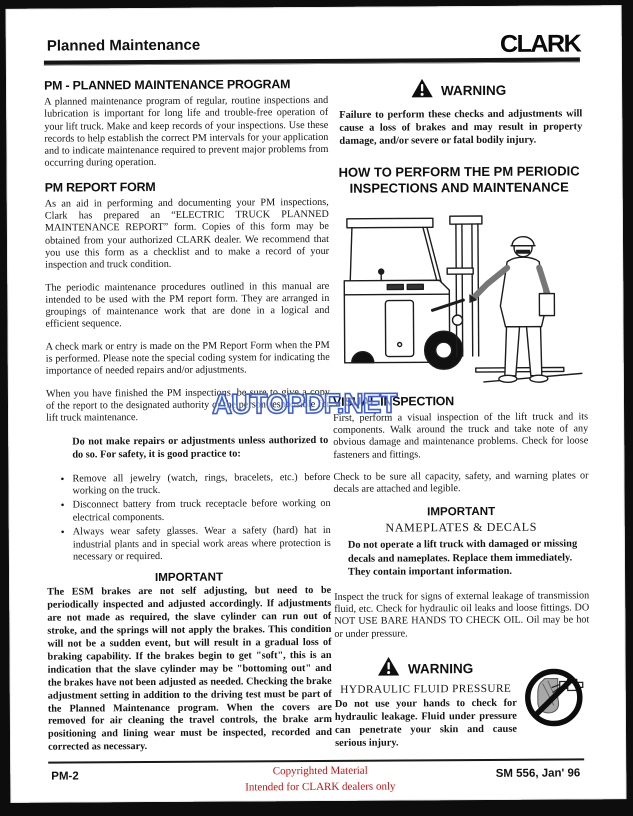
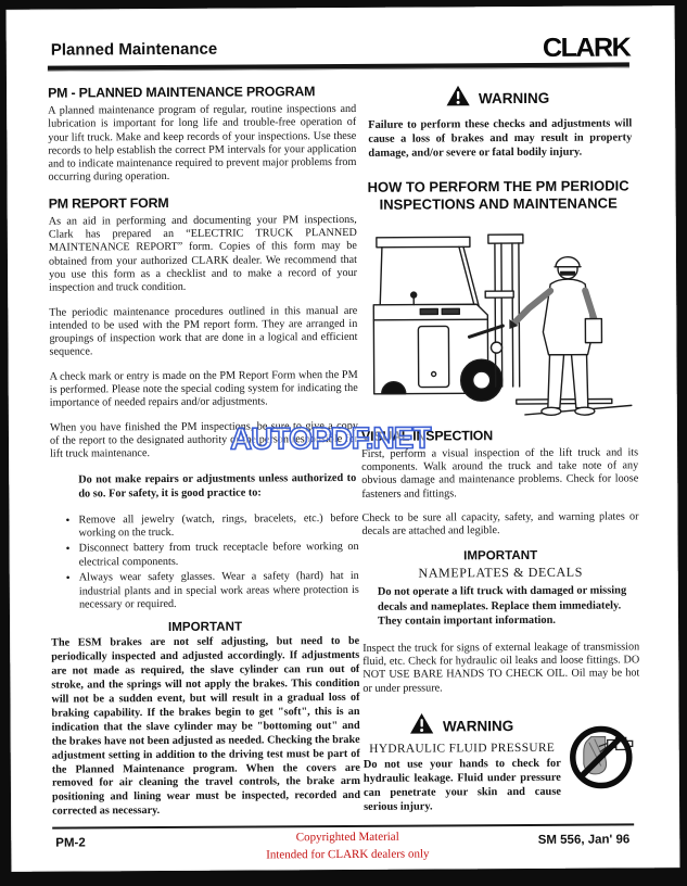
  Planned Maintenance
  CLARK
  PM - PLANNED MAINTENANCE PROGRAM
  A planned maintenance program of regular, routine inspections and lubrication is important for long life and trouble-free operation of your lift truck. Make and keep records of your inspections. Use these records to help establish the correct PM intervals for your application and to indicate maintenance required to prevent major problems from occurring during operation.
  PM REPORT FORM
  As an aid in performing and documenting your PM inspections, Clark has prepared an “ELECTRIC TRUCK PLANNED MAINTENANCE REPORT” form. Copies of this form may be obtained from your authorized CLARK dealer. We recommend that you use this form as a checklist and to make a record of your inspection and truck condition.
- The periodic maintenance procedures outlined in this manual are intended to be used with the PM report form. They are arranged in groupings of maintenance work that are done in a logical and efficient sequence.
+ The periodic maintenance procedures outlined in this manual are intended to be used with the PM report form. They are arranged in groupings of inspection work that are done in a logical and efficient sequence.
  A check mark or entry is made on the PM Report Form when the PM is performed. Please note the special coding system for indicating the importance of needed repairs and/or adjustments.
  When you have finished the PM inspections, be sure to give a copy of the report to the designated authority or the person responsible for lift truck maintenance.
  Do not make repairs or adjustments unless authorized to do so. For safety, it is good practice to:
  Remove all jewelry (watch, rings, bracelets, etc.) before working on the truck.
  Disconnect battery from truck receptacle before working on electrical components.
  Always wear safety glasses. Wear a safety (hard) hat in industrial plants and in special work areas where protection is necessary or required.
  IMPORTANT
  The ESM brakes are not self adjusting, but need to be periodically inspected and adjusted accordingly. If adjustments are not made as required, the slave cylinder can run out of stroke, and the springs will not apply the brakes. This condition will not be a sudden event, but will result in a gradual loss of braking capability. If the brakes begin to get "soft", this is an indication that the slave cylinder may be "bottoming out" and the brakes have not been adjusted as needed. Checking the brake adjustment setting in addition to the driving test must be part of the Planned Maintenance program. When the covers are removed for air cleaning the travel controls, the brake arm positioning and lining wear must be inspected, recorded and corrected as necessary.
  WARNING
  Failure to perform these checks and adjustments will cause a loss of brakes and may result in property damage, and/or severe or fatal bodily injury.
  HOW TO PERFORM THE PM PERIODIC INSPECTIONS AND MAINTENANCE
  VISUAL INSPECTION
  First, perform a visual inspection of the lift truck and its components. Walk around the truck and take note of any obvious damage and maintenance problems. Check for loose fasteners and fittings.
  Check to be sure all capacity, safety, and warning plates or decals are attached and legible.
  IMPORTANT
  NAMEPLATES & DECALS
  Do not operate a lift truck with damaged or missing decals and nameplates. Replace them immediately. They contain important information.
  Inspect the truck for signs of external leakage of transmission fluid, etc. Check for hydraulic oil leaks and loose fittings. DO NOT USE BARE HANDS TO CHECK OIL. Oil may be hot or under pressure.
  WARNING
  HYDRAULIC FLUID PRESSURE
  Do not use your hands to check for hydraulic leakage. Fluid under pressure can penetrate your skin and cause serious injury.
  PM-2
  Copyrighted Material
  Intended for CLARK dealers only
  SM 556, Jan' 96
  AUTOPDF.NET
